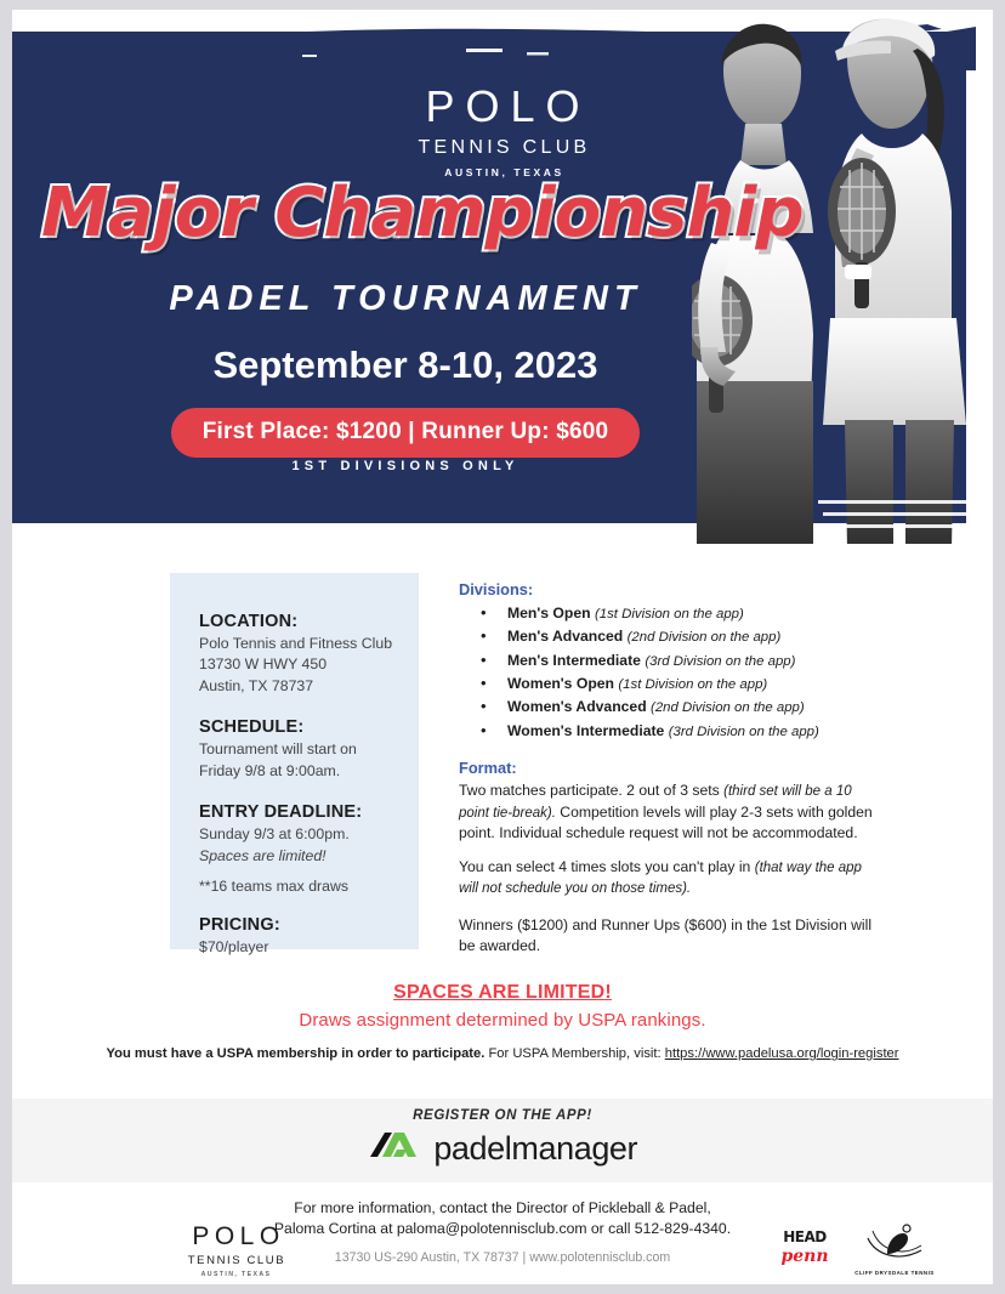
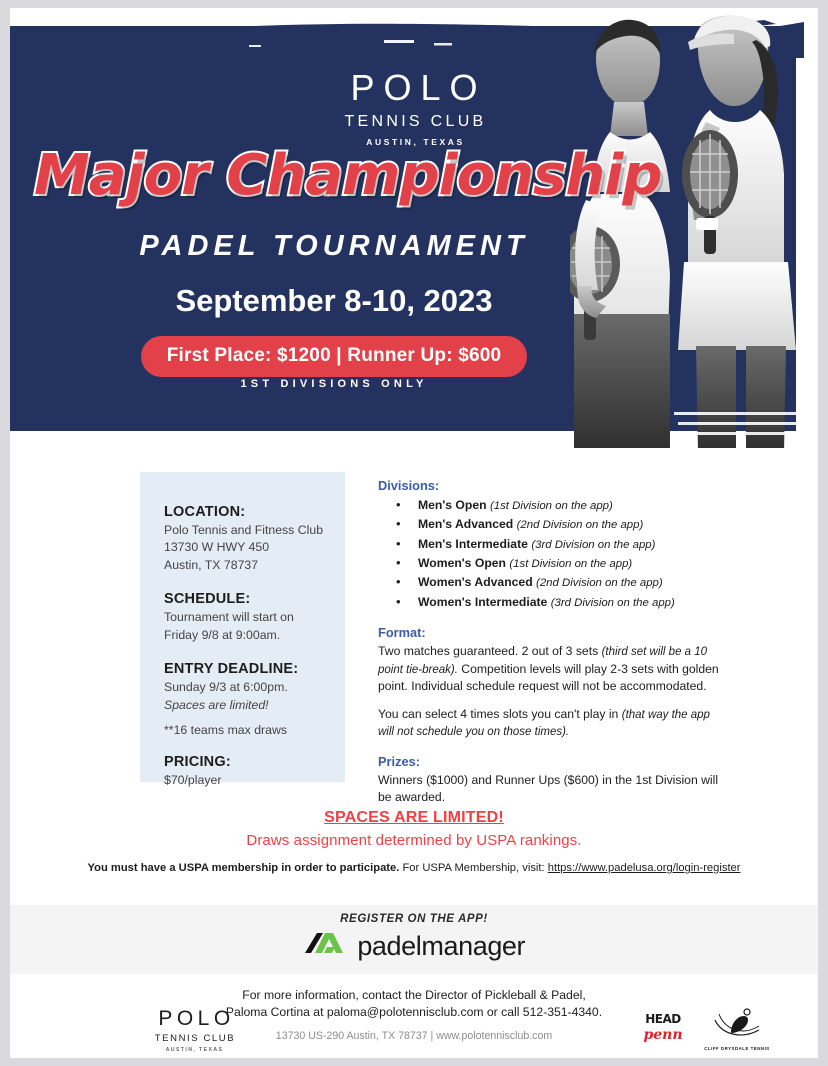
  POLO
  TENNIS CLUB
  AUSTIN, TEXAS
  Major Championship
  PADEL TOURNAMENT
  September 8-10, 2023
  First Place: $1200 | Runner Up: $600
  1ST DIVISIONS ONLY
  LOCATION:
  Polo Tennis and Fitness Club
  13730 W HWY 450
  Austin, TX 78737
  SCHEDULE:
  Tournament will start on
  Friday 9/8 at 9:00am.
  ENTRY DEADLINE:
  Sunday 9/3 at 6:00pm.
  Spaces are limited!
  **16 teams max draws
  PRICING:
  $70/player
  Divisions:
  Men's Open (1st Division on the app)
  Men's Advanced (2nd Division on the app)
  Men's Intermediate (3rd Division on the app)
  Women's Open (1st Division on the app)
  Women's Advanced (2nd Division on the app)
  Women's Intermediate (3rd Division on the app)
  Format:
- Two matches participate. 2 out of 3 sets (third set will be a 10 point tie-break). Competition levels will play 2-3 sets with golden point. Individual schedule request will not be accommodated.
+ Two matches guaranteed. 2 out of 3 sets (third set will be a 10 point tie-break). Competition levels will play 2-3 sets with golden point. Individual schedule request will not be accommodated.
  You can select 4 times slots you can't play in (that way the app will not schedule you on those times).
+ Prizes:
- Winners ($1200) and Runner Ups ($600) in the 1st Division will be awarded.
+ Winners ($1000) and Runner Ups ($600) in the 1st Division will be awarded.
  SPACES ARE LIMITED!
  Draws assignment determined by USPA rankings.
  You must have a USPA membership in order to participate. For USPA Membership, visit: https://www.padelusa.org/login-register
  REGISTER ON THE APP!
  padelmanager
  For more information, contact the Director of Pickleball & Padel,
- Paloma Cortina at paloma@polotennisclub.com or call 512-829-4340.
+ Paloma Cortina at paloma@polotennisclub.com or call 512-351-4340.
  13730 US-290 Austin, TX 78737 | www.polotennisclub.com
  POLO
  TENNIS CLUB
  HEAD
  penn
